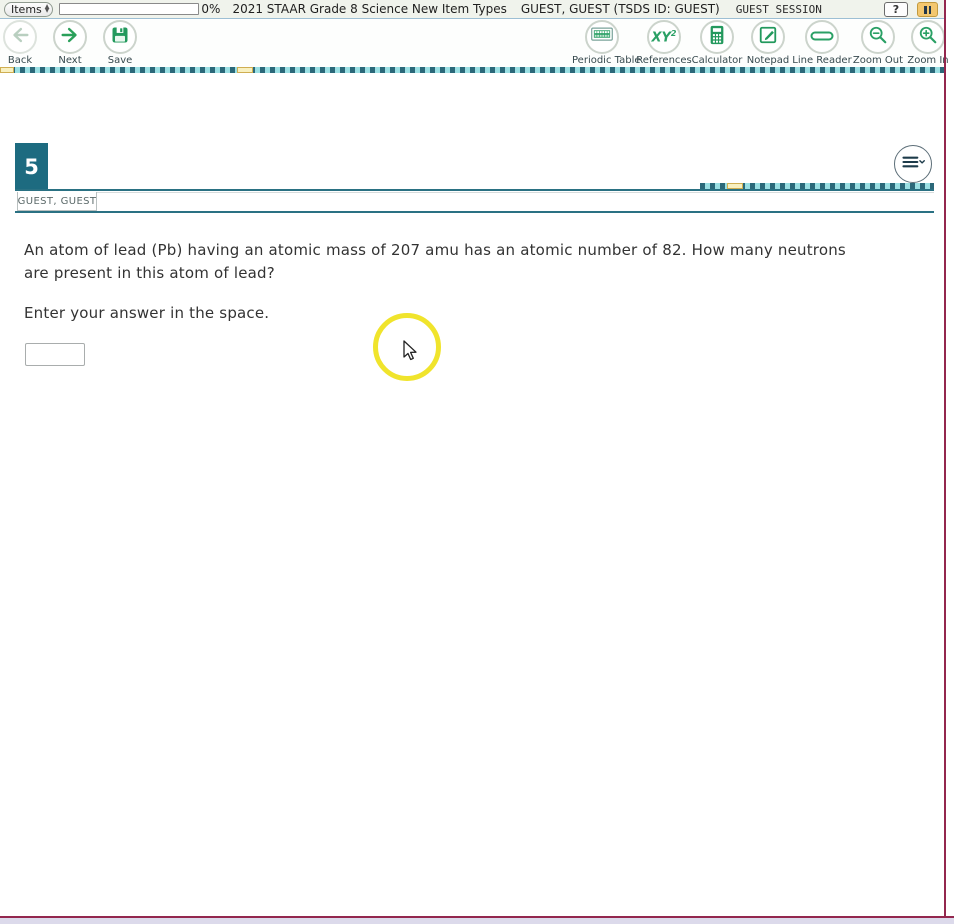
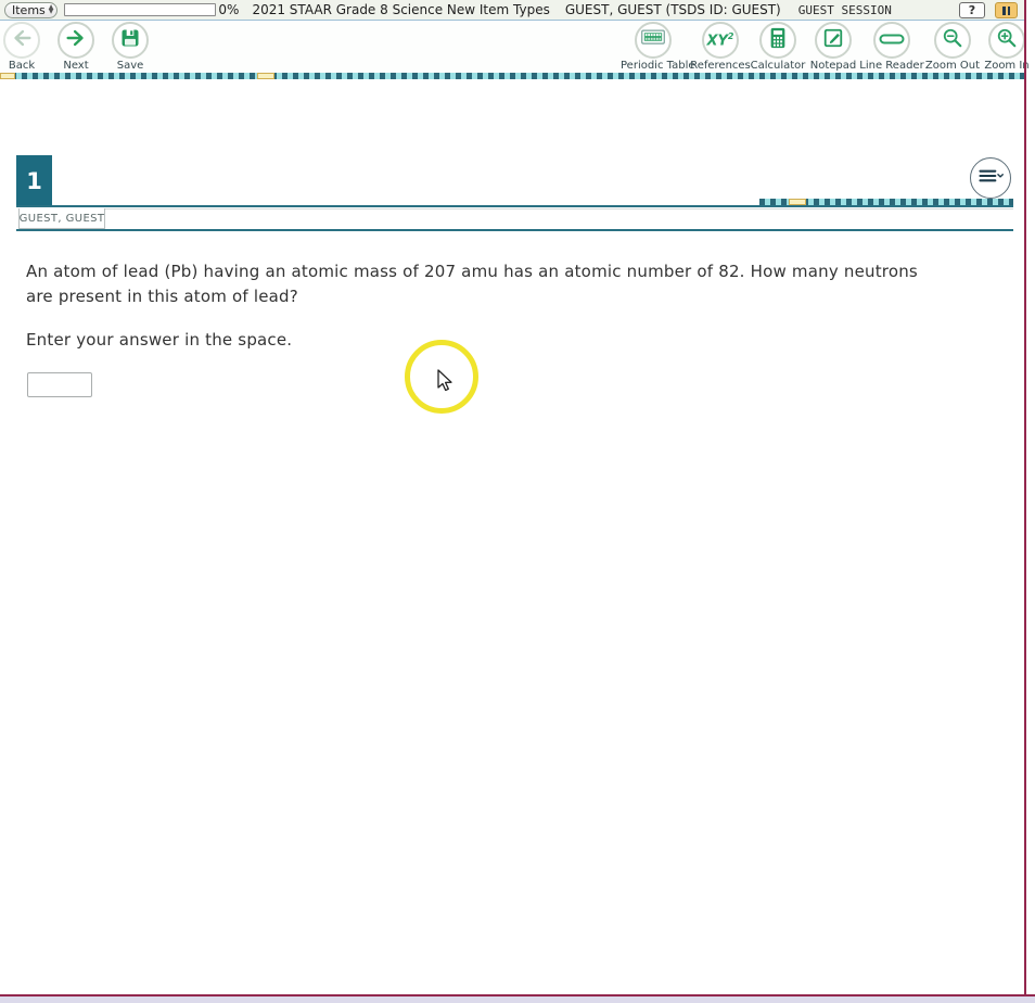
  Items
  0%
  2021 STAAR Grade 8 Science New Item Types
  GUEST, GUEST (TSDS ID: GUEST)
  GUEST SESSION
  ?
  Back
  Next
  Save
  Periodic Tabl
  XY2
  References
  Calculator
  Notepad
  Line Reader
  Zoom Out
  Zoom I
- 5
+ 1
  GUEST, GUEST
  An atom of lead (Pb) having an atomic mass of 207 amu has an atomic number of 82. How many neutrons are present in this atom of lead?
  Enter your answer in the space.
